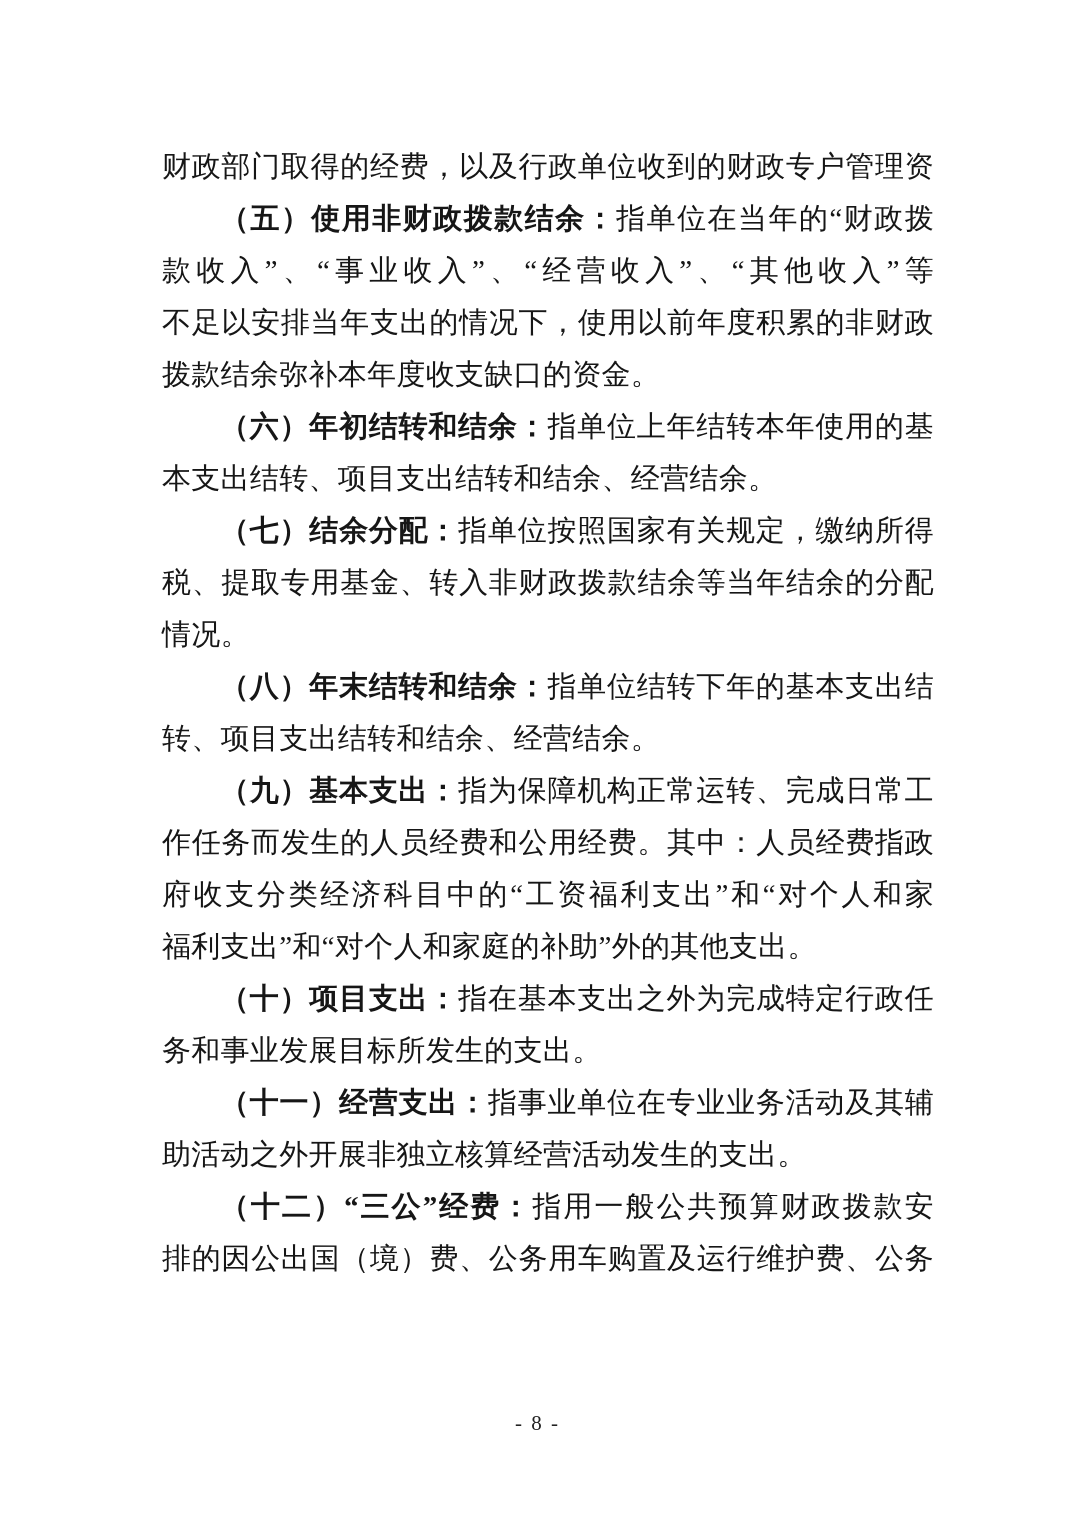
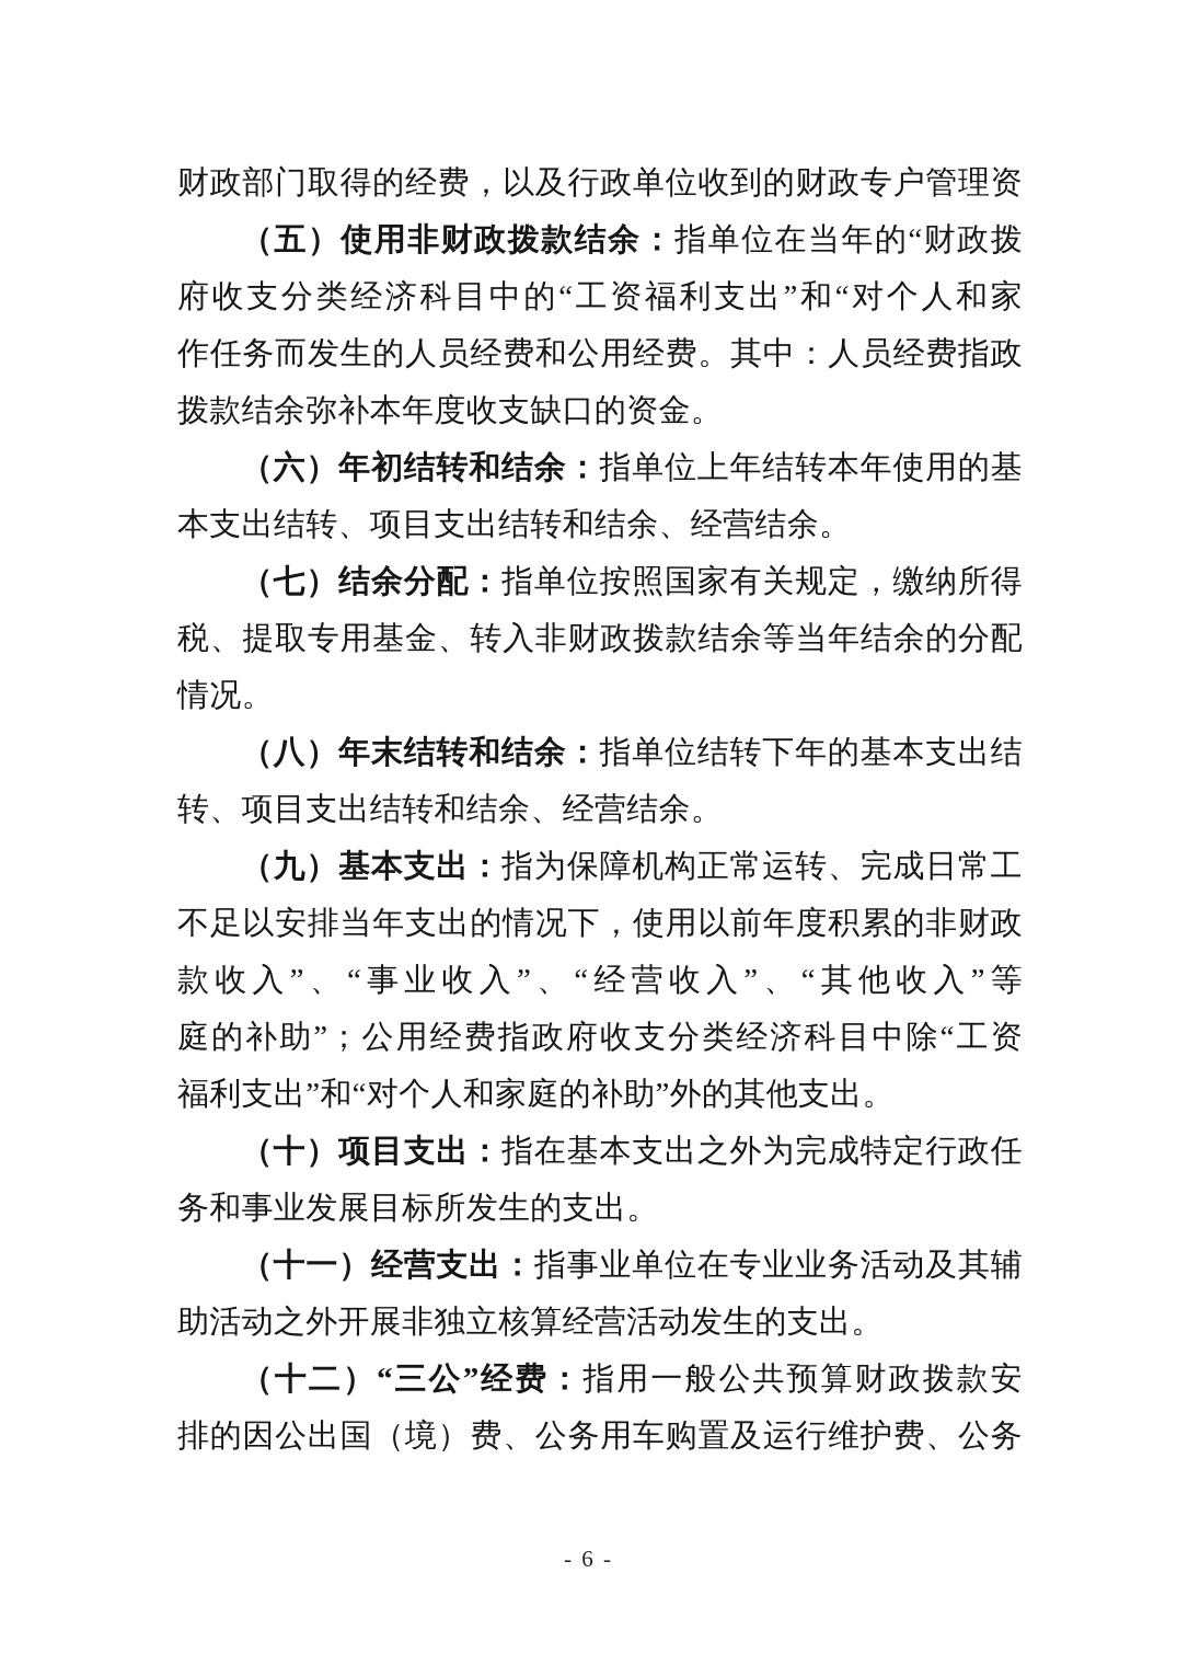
  财政部门取得的经费，以及行政单位收到的财政专户管理资
  （五）使用非财政拨款结余：指单位在当年的“财政拨
- 款收入”、“事业收入”、“经营收入”、“其他收入”等
+ 府收支分类经济科目中的“工资福利支出”和“对个人和家
- 不足以安排当年支出的情况下，使用以前年度积累的非财政
+ 作任务而发生的人员经费和公用经费。其中：人员经费指政
  拨款结余弥补本年度收支缺口的资金。
  （六）年初结转和结余：指单位上年结转本年使用的基
  本支出结转、项目支出结转和结余、经营结余。
  （七）结余分配：指单位按照国家有关规定，缴纳所得
  税、提取专用基金、转入非财政拨款结余等当年结余的分配
  情况。
  （八）年末结转和结余：指单位结转下年的基本支出结
  转、项目支出结转和结余、经营结余。
  （九）基本支出：指为保障机构正常运转、完成日常工
- 作任务而发生的人员经费和公用经费。其中：人员经费指政
+ 不足以安排当年支出的情况下，使用以前年度积累的非财政
- 府收支分类经济科目中的“工资福利支出”和“对个人和家
+ 款收入”、“事业收入”、“经营收入”、“其他收入”等
+ 庭的补助”；公用经费指政府收支分类经济科目中除“工资
  福利支出”和“对个人和家庭的补助”外的其他支出。
  （十）项目支出：指在基本支出之外为完成特定行政任
  务和事业发展目标所发生的支出。
  （十一）经营支出：指事业单位在专业业务活动及其辅
  助活动之外开展非独立核算经营活动发生的支出。
  （十二）“三公”经费：指用一般公共预算财政拨款安
  排的因公出国（境）费、公务用车购置及运行维护费、公务
- - 8 -
+ - 6 -
